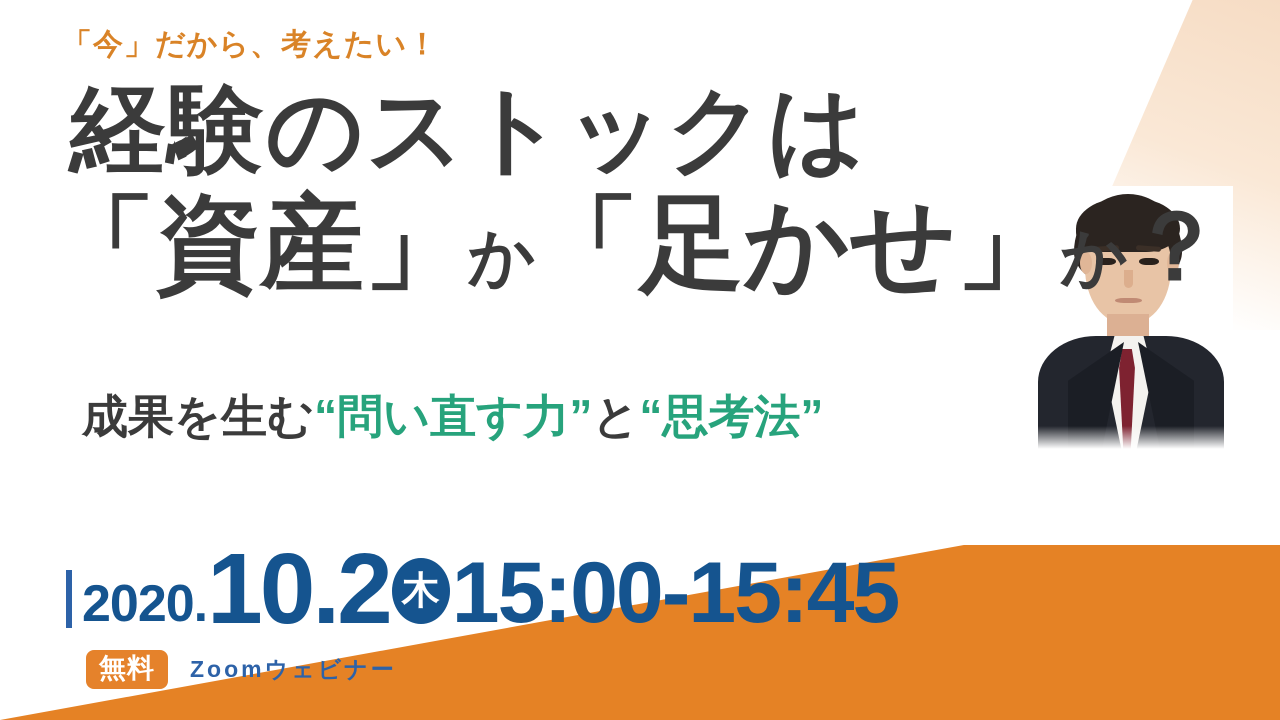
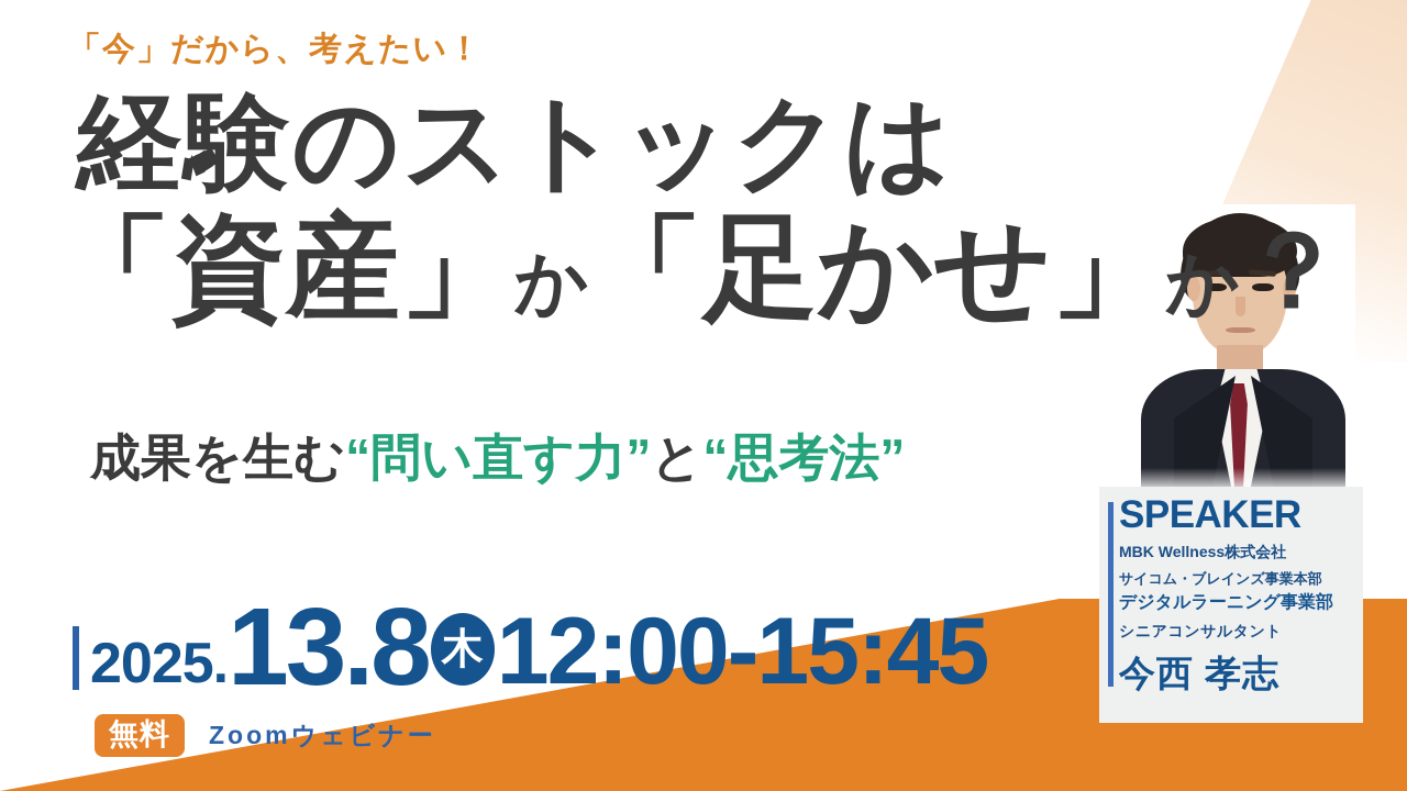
  「今」だから、考えたい！
  経験のストックは
  「資産」
  か
  「足かせ」
  か
  ？
  成果を生む“問い直す力”と“思考法”
- 2020.
+ 2025.
- 10.2
+ 13.8
  木
- 15:00-15:45
+ 12:00-15:45
  無料
  Zoomウェビナー
+ SPEAKER
+ MBK Wellness株式会社
+ サイコム・ブレインズ事業本部
+ デジタルラーニング事業部
+ シニアコンサルタント
+ 今西 孝志
